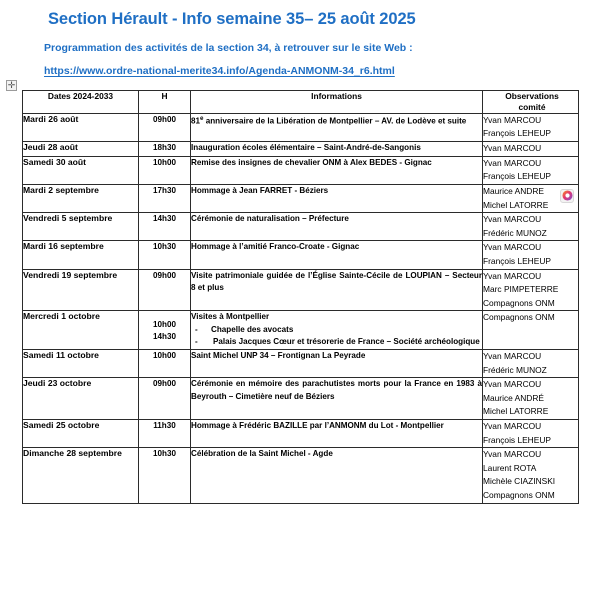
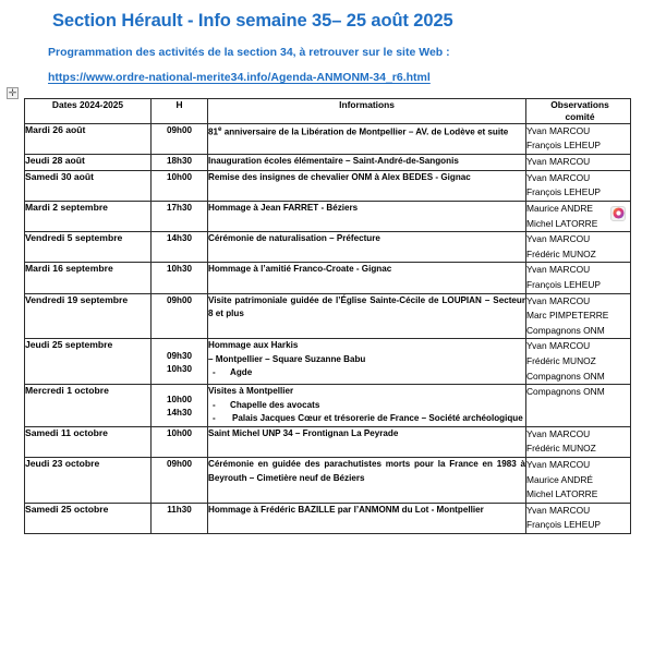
  Section Hérault - Info semaine 35– 25 août 2025
  Programmation des activités de la section 34, à retrouver sur le site Web :
  https://www.ordre-national-merite34.info/Agenda-ANMONM-34_r6.html
  ✛
- Dates 2024-2033	H	Informations	Observations comité
+ Dates 2024-2025	H	Informations	Observations comité
  Mardi 26 août	09h00	81 anniversaire de la Libération de Montpellier – AV. de Lodève et suite	Yvan MARCOUFrançois LEHEUP
  Jeudi 28 août	18h30	Inauguration écoles élémentaire – Saint-André-de-Sangonis	Yvan MARCOU
  Samedi 30 août	10h00	Remise des insignes de chevalier ONM à Alex BEDES - Gignac	Yvan MARCOUFrançois LEHEUP
  Mardi 2 septembre	17h30	Hommage à Jean FARRET - Béziers	Maurice ANDREMichel LATORRE
  Vendredi 5 septembre	14h30	Cérémonie de naturalisation – Préfecture	Yvan MARCOUFrédéric MUNOZ
  Mardi 16 septembre	10h30	Hommage à l’amitié Franco-Croate - Gignac	Yvan MARCOUFrançois LEHEUP
  Vendredi 19 septembre	09h00	Visite patrimoniale guidée de l’Église Sainte-Cécile de LOUPIAN – Secteur 8 et plus	Yvan MARCOUMarc PIMPETERRECompagnons ONM
+ Jeudi 25 septembre	09h3010h30	Hommage aux Harkis– Montpellier – Square Suzanne Babu- Agde	Yvan MARCOUFrédéric MUNOZCompagnons ONM
  Mercredi 1 octobre	10h0014h30	Visites à Montpellier- Chapelle des avocats- Palais Jacques Cœur et trésorerie de France – Société archéologique	Compagnons ONM
  Samedi 11 octobre	10h00	Saint Michel UNP 34 – Frontignan La Peyrade	Yvan MARCOUFrédéric MUNOZ
- Jeudi 23 octobre	09h00	Cérémonie en mémoire des parachutistes morts pour la France en 1983 à Beyrouth – Cimetière neuf de Béziers	Yvan MARCOUMaurice ANDRÉMichel LATORRE
+ Jeudi 23 octobre	09h00	Cérémonie en guidée des parachutistes morts pour la France en 1983 à Beyrouth – Cimetière neuf de Béziers	Yvan MARCOUMaurice ANDRÉMichel LATORRE
  Samedi 25 octobre	11h30	Hommage à Frédéric BAZILLE par l’ANMONM du Lot - Montpellier	Yvan MARCOUFrançois LEHEUP
- Dimanche 28 septembre	10h30	Célébration de la Saint Michel - Agde	Yvan MARCOULaurent ROTAMichèle CIAZINSKICompagnons ONM
